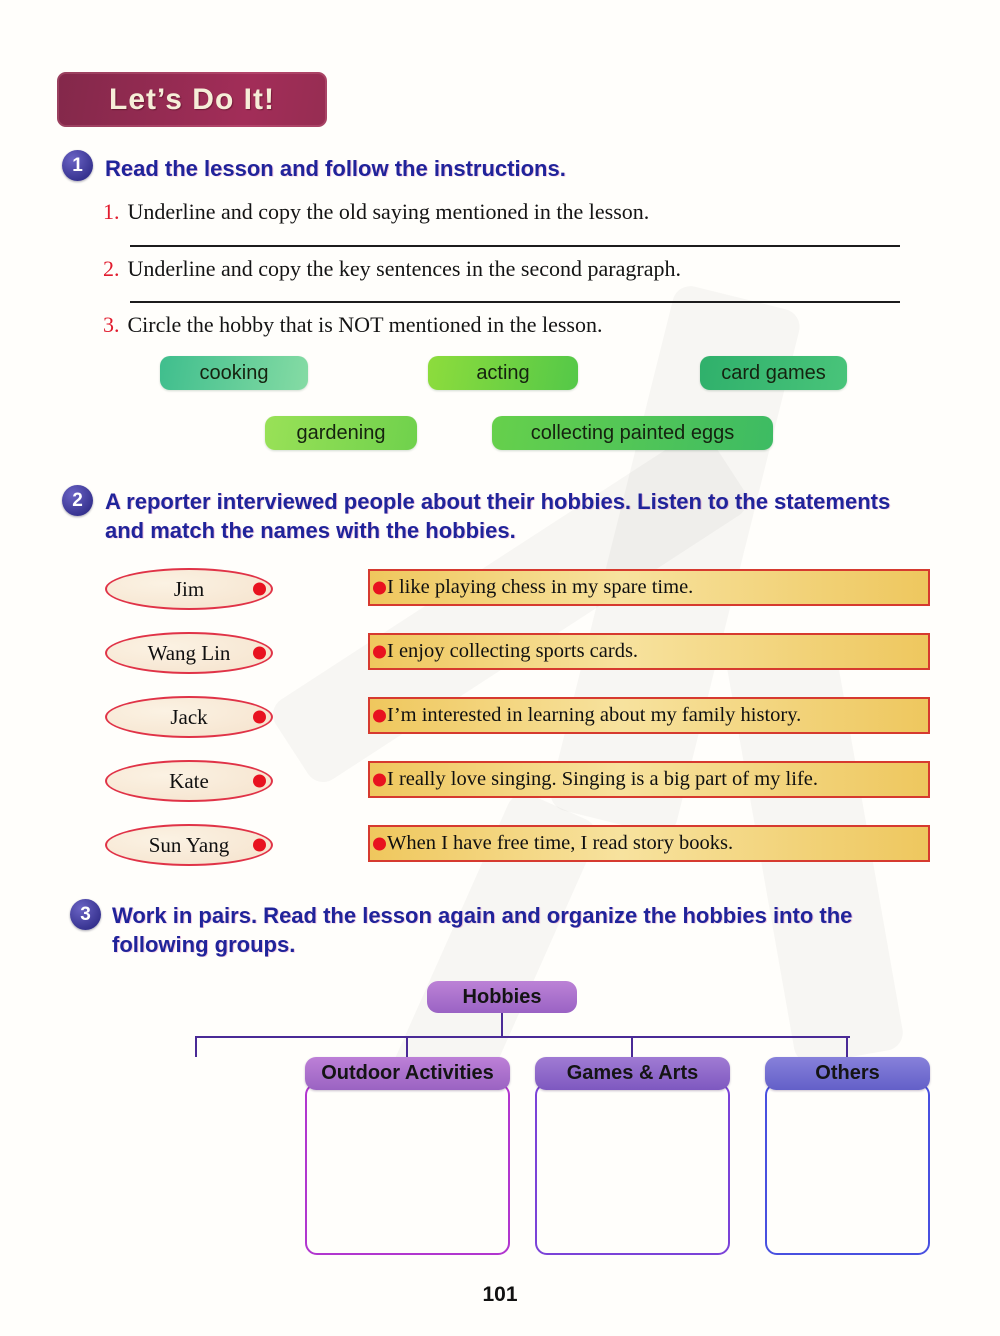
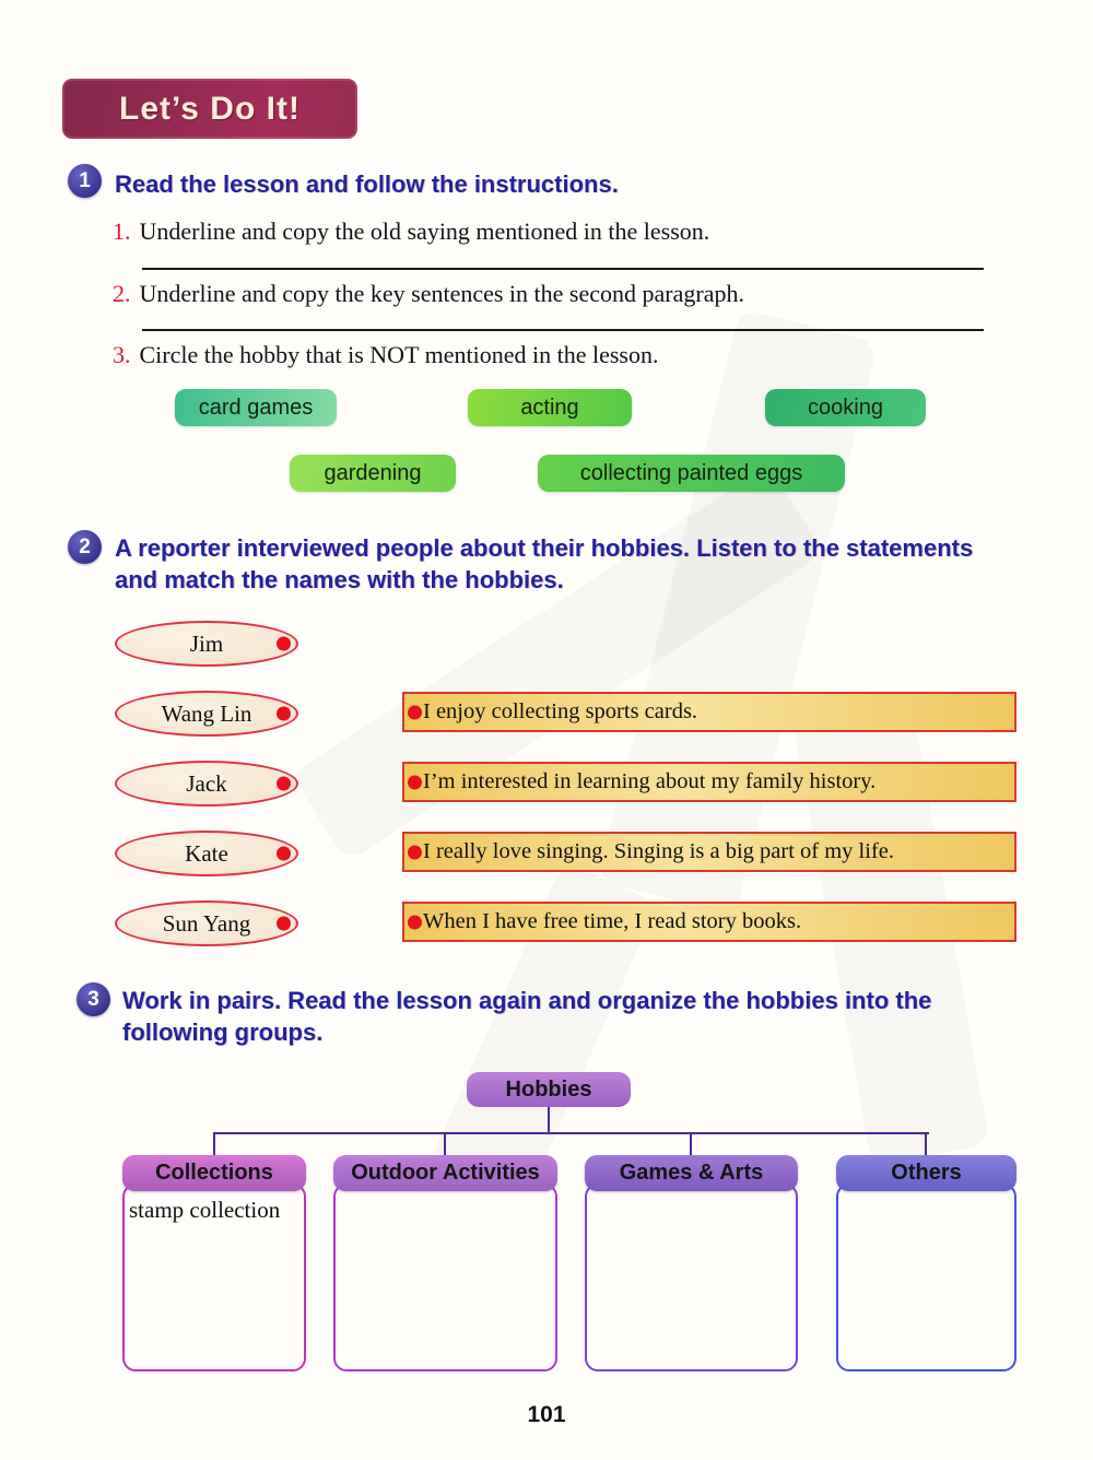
  Let’s Do It!
  1
  Read the lesson and follow the instructions.
  1. Underline and copy the old saying mentioned in the lesson.
  2. Underline and copy the key sentences in the second paragraph.
  3. Circle the hobby that is NOT mentioned in the lesson.
- cooking
+ card games
  acting
- card games
+ cooking
  gardening
  collecting painted eggs
  2
  A reporter interviewed people about their hobbies. Listen to the statements and match the names with the hobbies.
  Jim
- I like playing chess in my spare time.
  Wang Lin
  I enjoy collecting sports cards.
  Jack
  I’m interested in learning about my family history.
  Kate
  I really love singing. Singing is a big part of my life.
  Sun Yang
  When I have free time, I read story books.
  3
  Work in pairs. Read the lesson again and organize the hobbies into the following groups.
  Hobbies
+ Collections
+ stamp collection
  Outdoor Activities
  Games & Arts
  Others
  101
